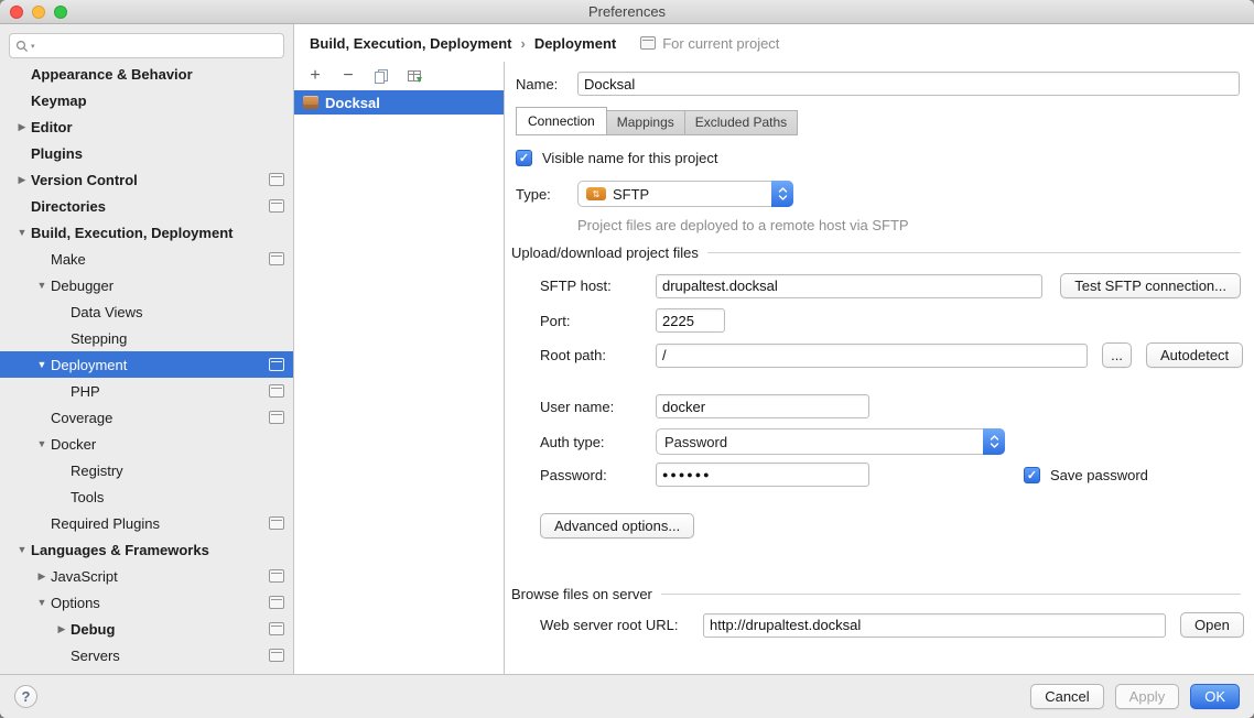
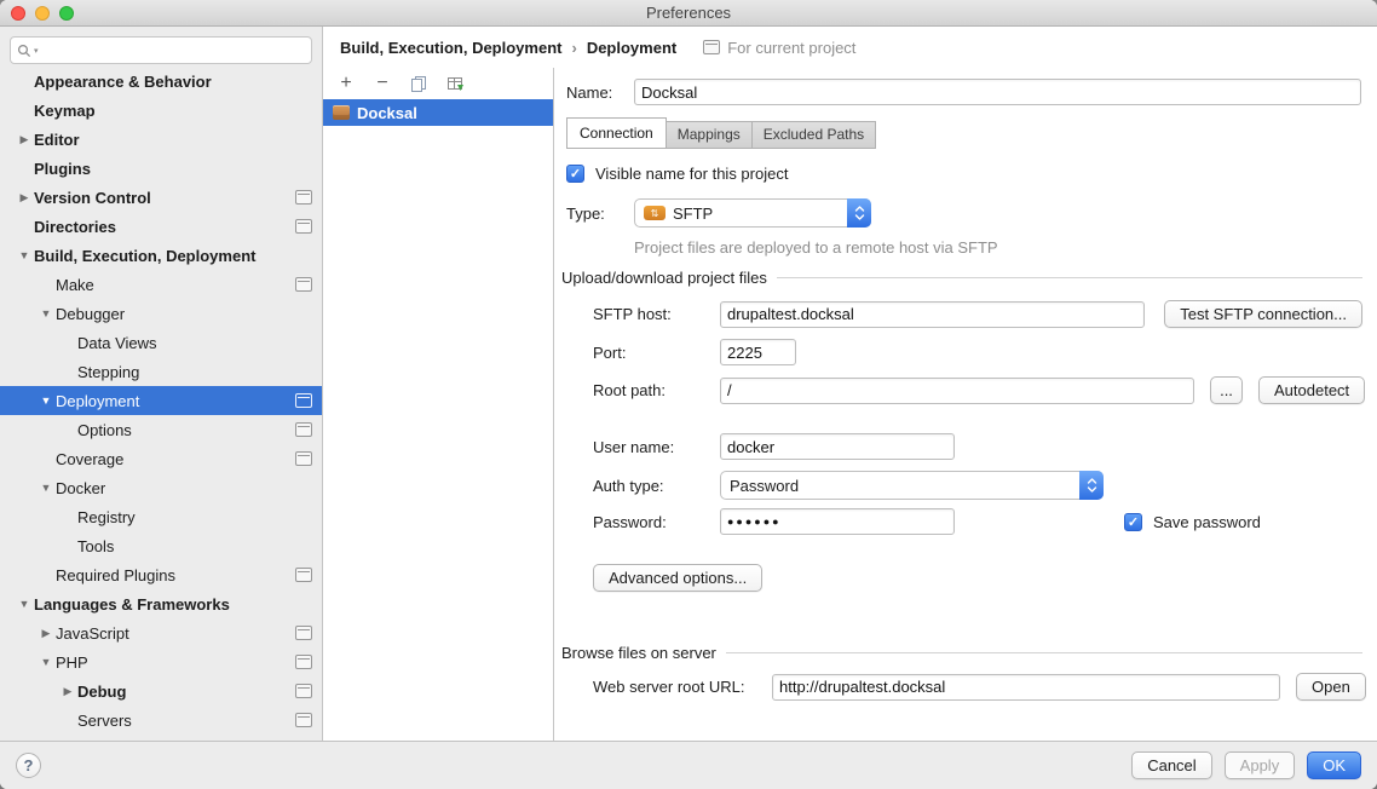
  Preferences
  Appearance & Behavior
  Keymap
  ▶
  Editor
  Plugins
  ▶
  Version Control
  Directories
  ▼
  Build, Execution, Deployment
  Make
  ▼
  Debugger
  Data Views
  Stepping
  ▼
  Deployment
- PHP
+ Options
  Coverage
  ▼
  Docker
  Registry
  Tools
  Required Plugins
  ▼
  Languages & Frameworks
  ▶
  JavaScript
  ▼
- Options
+ PHP
  ▶
  Debug
  Servers
  Build, Execution, Deployment
  ›
  Deployment
  For current project
  +
  −
  Docksal
  Name:
  Docksal
  Connection
  Mappings
  Excluded Paths
  ✓
  Visible name for this project
  Type:
  ⇅
  SFTP
  Project files are deployed to a remote host via SFTP
  Upload/download project files
  SFTP host:
  drupaltest.docksal
  Test SFTP connection...
  Port:
  2225
  Root path:
  /
  ...
  Autodetect
  User name:
  docker
  Auth type:
  Password
  Password:
  ●●●●●●
  ✓
  Save password
  Advanced options...
  Browse files on server
  Web server root URL:
  http://drupaltest.docksal
  Open
  ?
  Cancel
  Apply
  OK
